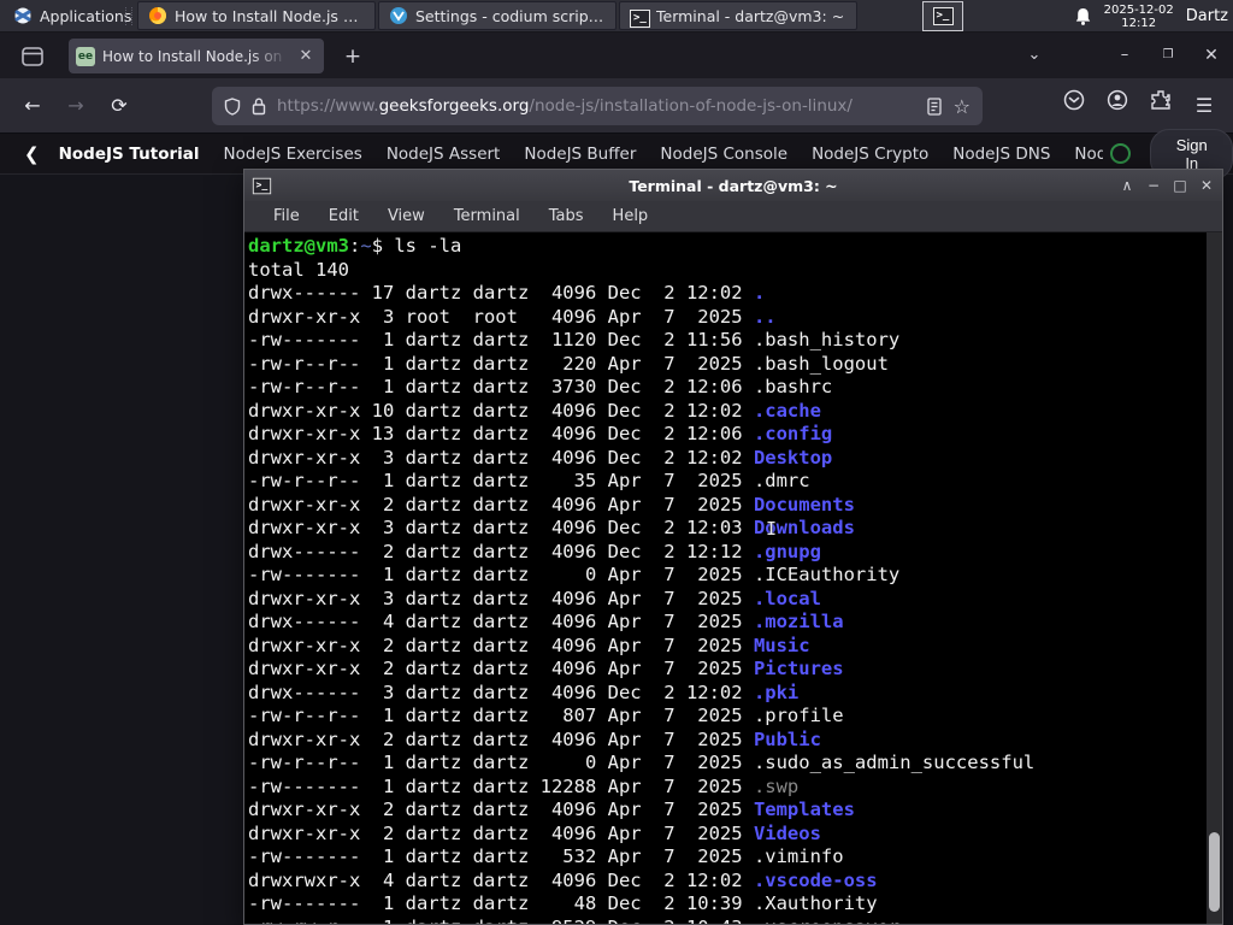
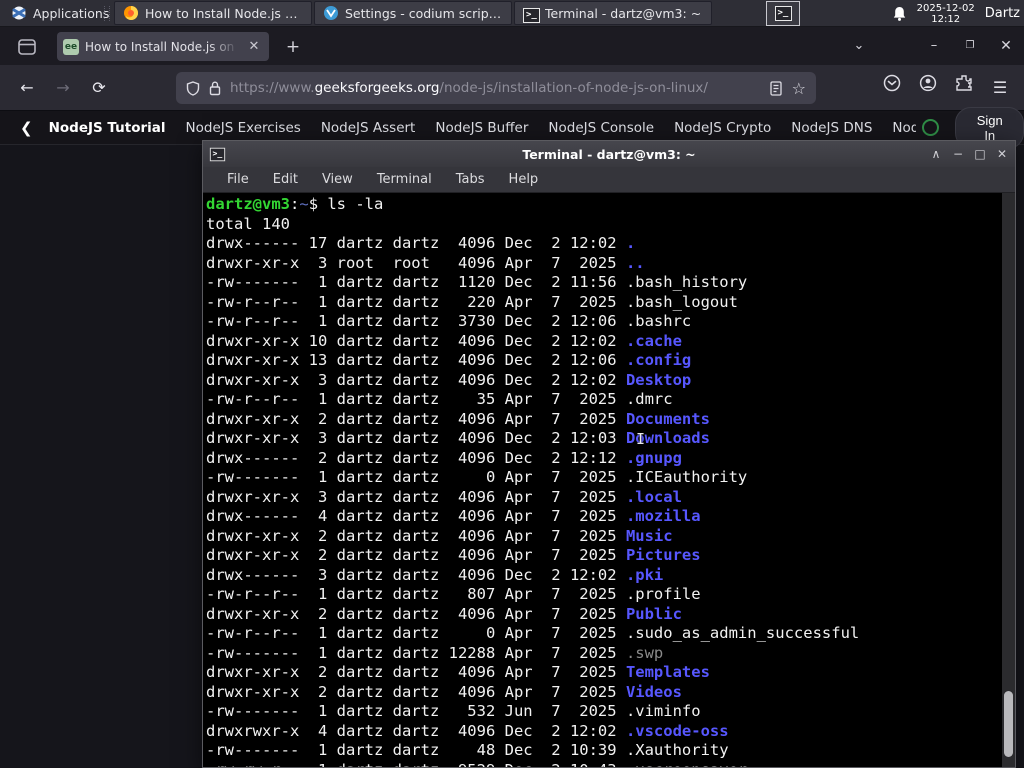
  Applications
  How to Install Node.js o...
  Settings - codium script..
  >_
  Terminal - dartz@vm3: ~
  >_
  2025-12-02
  12:12
  Dartz
  ee
  How to Install Node.js on
  ✕
  +
  ⌄
  –
  ❐
  ✕
  ←
  →
  ⟳
  https://www.geeksforgeeks.org/node-js/installation-of-node-js-on-linux/
  ☆
  ☰
  ❮
  NodeJS Tutorial
  NodeJS Exercises
  NodeJS Assert
  NodeJS Buffer
  NodeJS Console
  NodeJS Crypto
  NodeJS DNS
  Nod
  Sign In
  >_
  Terminal - dartz@vm3: ~
  ∧
  −
  □
  ✕
  File
  Edit
  View
  Terminal
  Tabs
  Help
  dartz@vm3:~$ ls -la
  total 140
  drwx------ 17 dartz dartz 4096 Dec 2 12:02 .
  drwxr-xr-x 3 root root 4096 Apr 7 2025 ..
  -rw------- 1 dartz dartz 1120 Dec 2 11:56 .bash_history
  -rw-r--r-- 1 dartz dartz 220 Apr 7 2025 .bash_logout
  -rw-r--r-- 1 dartz dartz 3730 Dec 2 12:06 .bashrc
  drwxr-xr-x 10 dartz dartz 4096 Dec 2 12:02 .cache
  drwxr-xr-x 13 dartz dartz 4096 Dec 2 12:06 .config
  drwxr-xr-x 3 dartz dartz 4096 Dec 2 12:02 Desktop
  -rw-r--r-- 1 dartz dartz 35 Apr 7 2025 .dmrc
  drwxr-xr-x 2 dartz dartz 4096 Apr 7 2025 Documents
  drwxr-xr-x 3 dartz dartz 4096 Dec 2 12:03 Downloads
  drwx------ 2 dartz dartz 4096 Dec 2 12:12 .gnupg
  -rw------- 1 dartz dartz 0 Apr 7 2025 .ICEauthority
  drwxr-xr-x 3 dartz dartz 4096 Apr 7 2025 .local
  drwx------ 4 dartz dartz 4096 Apr 7 2025 .mozilla
  drwxr-xr-x 2 dartz dartz 4096 Apr 7 2025 Music
  drwxr-xr-x 2 dartz dartz 4096 Apr 7 2025 Pictures
  drwx------ 3 dartz dartz 4096 Dec 2 12:02 .pki
  -rw-r--r-- 1 dartz dartz 807 Apr 7 2025 .profile
  drwxr-xr-x 2 dartz dartz 4096 Apr 7 2025 Public
  -rw-r--r-- 1 dartz dartz 0 Apr 7 2025 .sudo_as_admin_successful
  -rw------- 1 dartz dartz 12288 Apr 7 2025 .swp
  drwxr-xr-x 2 dartz dartz 4096 Apr 7 2025 Templates
  drwxr-xr-x 2 dartz dartz 4096 Apr 7 2025 Videos
- -rw------- 1 dartz dartz 532 Apr 7 2025 .viminfo
+ -rw------- 1 dartz dartz 532 Jun 7 2025 .viminfo
  drwxrwxr-x 4 dartz dartz 4096 Dec 2 12:02 .vscode-oss
  -rw------- 1 dartz dartz 48 Dec 2 10:39 .Xauthority
  I
